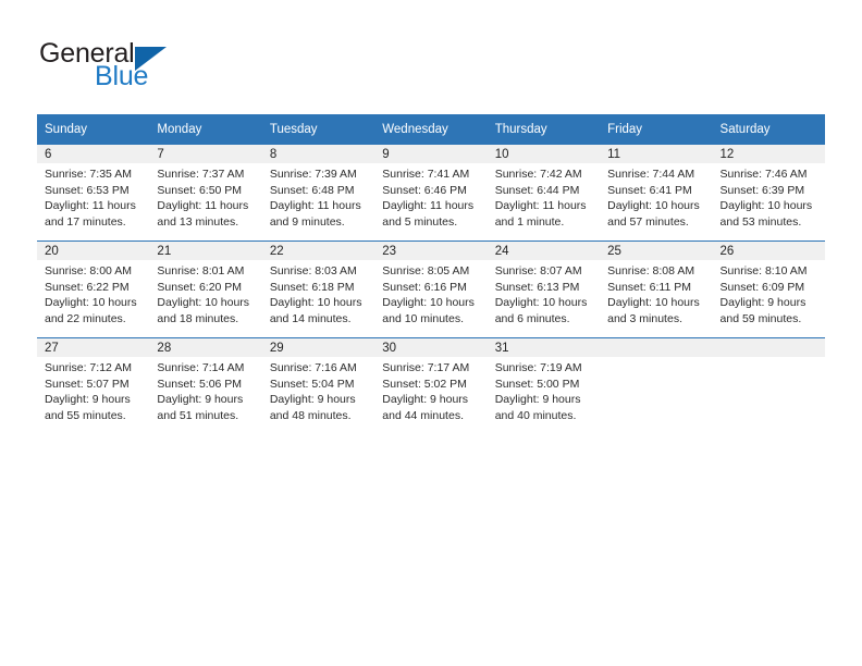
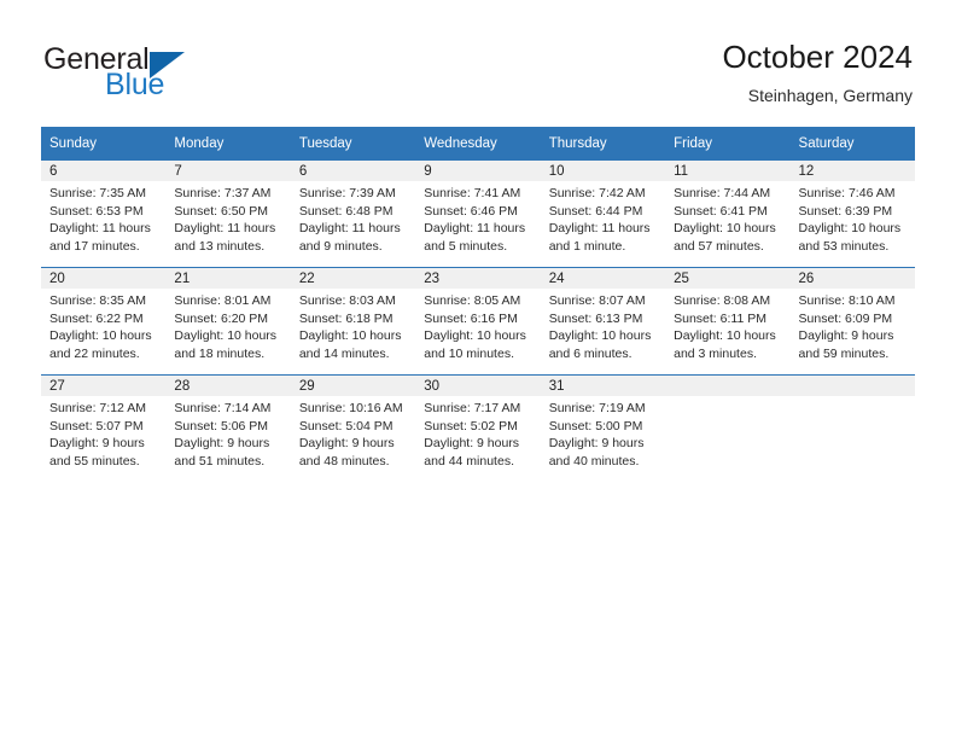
  General
  Blue
+ October 2024
+ Steinhagen, Germany
  Sunday	Monday	Tuesday	Wednesday	Thursday	Friday	Saturday
- 6Sunrise: 7:35 AMSunset: 6:53 PMDaylight: 11 hoursand 17 minutes.	7Sunrise: 7:37 AMSunset: 6:50 PMDaylight: 11 hoursand 13 minutes.	8Sunrise: 7:39 AMSunset: 6:48 PMDaylight: 11 hoursand 9 minutes.	9Sunrise: 7:41 AMSunset: 6:46 PMDaylight: 11 hoursand 5 minutes.	10Sunrise: 7:42 AMSunset: 6:44 PMDaylight: 11 hoursand 1 minute.	11Sunrise: 7:44 AMSunset: 6:41 PMDaylight: 10 hoursand 57 minutes.	12Sunrise: 7:46 AMSunset: 6:39 PMDaylight: 10 hoursand 53 minutes.
+ 6Sunrise: 7:35 AMSunset: 6:53 PMDaylight: 11 hoursand 17 minutes.	7Sunrise: 7:37 AMSunset: 6:50 PMDaylight: 11 hoursand 13 minutes.	6Sunrise: 7:39 AMSunset: 6:48 PMDaylight: 11 hoursand 9 minutes.	9Sunrise: 7:41 AMSunset: 6:46 PMDaylight: 11 hoursand 5 minutes.	10Sunrise: 7:42 AMSunset: 6:44 PMDaylight: 11 hoursand 1 minute.	11Sunrise: 7:44 AMSunset: 6:41 PMDaylight: 10 hoursand 57 minutes.	12Sunrise: 7:46 AMSunset: 6:39 PMDaylight: 10 hoursand 53 minutes.
- 20Sunrise: 8:00 AMSunset: 6:22 PMDaylight: 10 hoursand 22 minutes.	21Sunrise: 8:01 AMSunset: 6:20 PMDaylight: 10 hoursand 18 minutes.	22Sunrise: 8:03 AMSunset: 6:18 PMDaylight: 10 hoursand 14 minutes.	23Sunrise: 8:05 AMSunset: 6:16 PMDaylight: 10 hoursand 10 minutes.	24Sunrise: 8:07 AMSunset: 6:13 PMDaylight: 10 hoursand 6 minutes.	25Sunrise: 8:08 AMSunset: 6:11 PMDaylight: 10 hoursand 3 minutes.	26Sunrise: 8:10 AMSunset: 6:09 PMDaylight: 9 hoursand 59 minutes.
+ 20Sunrise: 8:35 AMSunset: 6:22 PMDaylight: 10 hoursand 22 minutes.	21Sunrise: 8:01 AMSunset: 6:20 PMDaylight: 10 hoursand 18 minutes.	22Sunrise: 8:03 AMSunset: 6:18 PMDaylight: 10 hoursand 14 minutes.	23Sunrise: 8:05 AMSunset: 6:16 PMDaylight: 10 hoursand 10 minutes.	24Sunrise: 8:07 AMSunset: 6:13 PMDaylight: 10 hoursand 6 minutes.	25Sunrise: 8:08 AMSunset: 6:11 PMDaylight: 10 hoursand 3 minutes.	26Sunrise: 8:10 AMSunset: 6:09 PMDaylight: 9 hoursand 59 minutes.
- 27Sunrise: 7:12 AMSunset: 5:07 PMDaylight: 9 hoursand 55 minutes.	28Sunrise: 7:14 AMSunset: 5:06 PMDaylight: 9 hoursand 51 minutes.	29Sunrise: 7:16 AMSunset: 5:04 PMDaylight: 9 hoursand 48 minutes.	30Sunrise: 7:17 AMSunset: 5:02 PMDaylight: 9 hoursand 44 minutes.	31Sunrise: 7:19 AMSunset: 5:00 PMDaylight: 9 hoursand 40 minutes.
+ 27Sunrise: 7:12 AMSunset: 5:07 PMDaylight: 9 hoursand 55 minutes.	28Sunrise: 7:14 AMSunset: 5:06 PMDaylight: 9 hoursand 51 minutes.	29Sunrise: 10:16 AMSunset: 5:04 PMDaylight: 9 hoursand 48 minutes.	30Sunrise: 7:17 AMSunset: 5:02 PMDaylight: 9 hoursand 44 minutes.	31Sunrise: 7:19 AMSunset: 5:00 PMDaylight: 9 hoursand 40 minutes.
